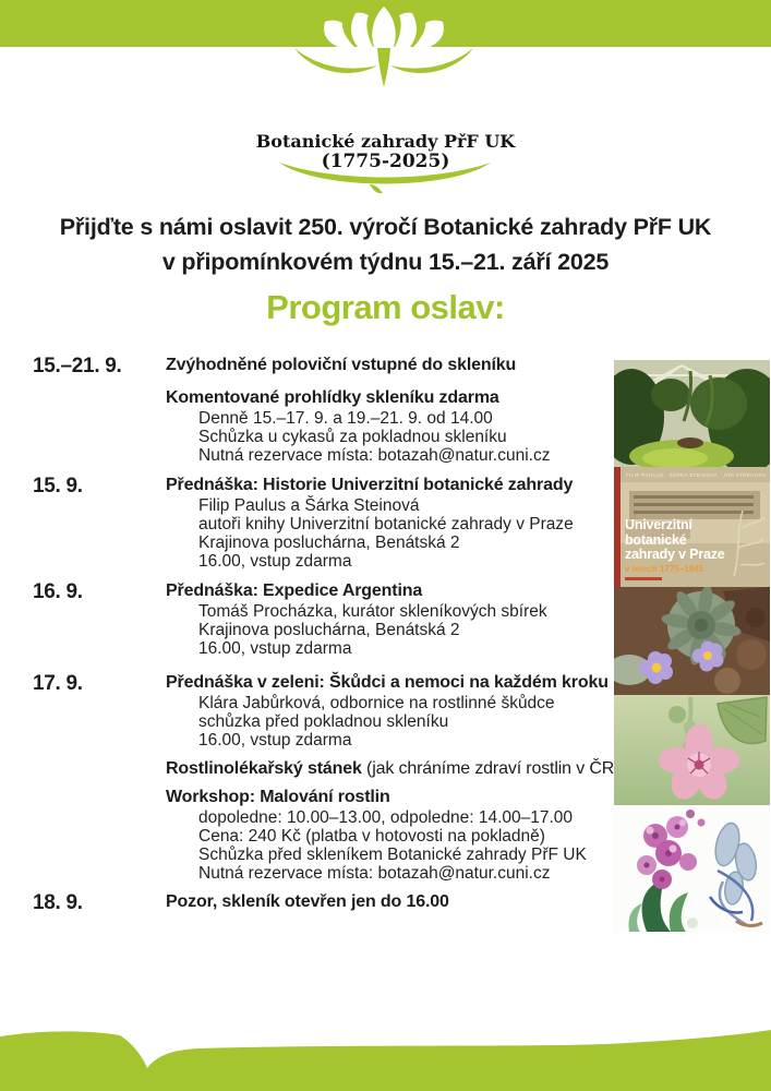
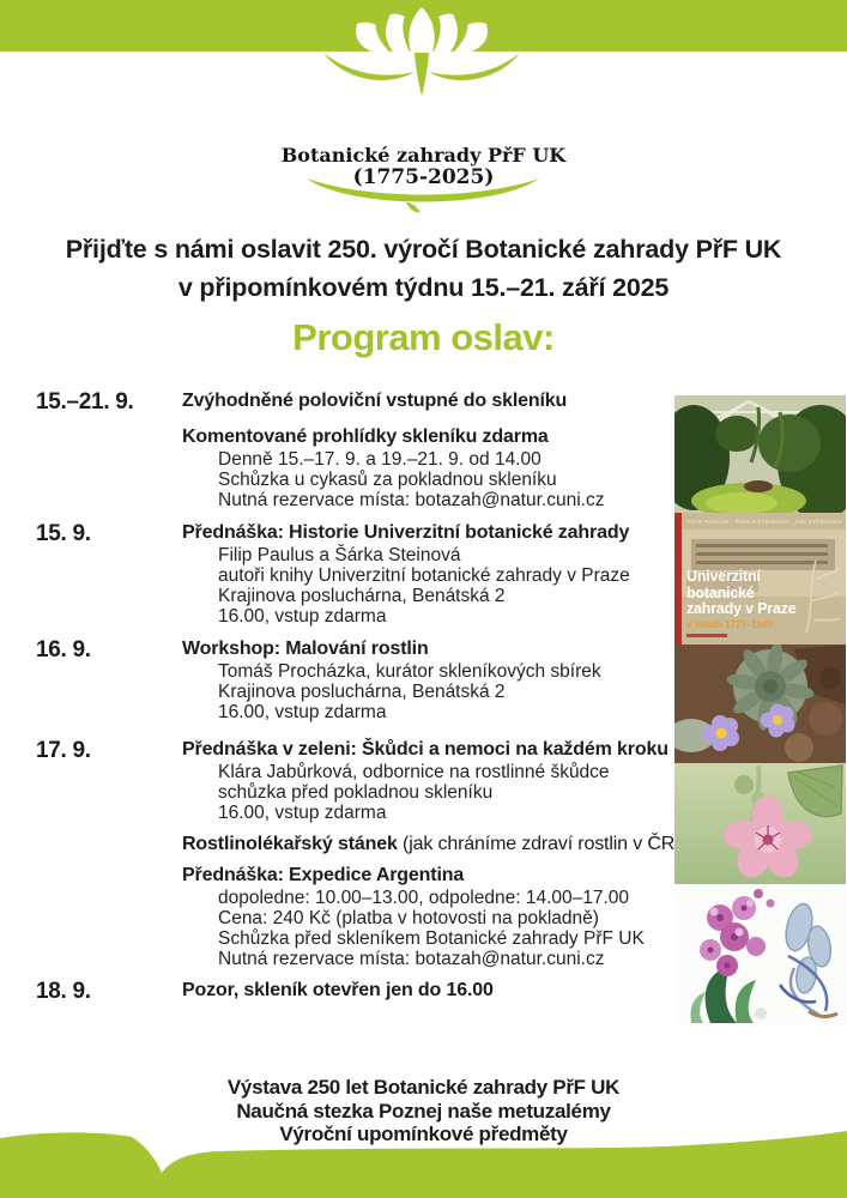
  Botanické zahrady PřF UK
  (1775-2025)
  Přijďte s námi oslavit 250. výročí Botanické zahrady PřF UK
  v připomínkovém týdnu 15.–21. září 2025
  Program oslav:
  15.–21. 9.
  Zvýhodněné poloviční vstupné do skleníku
  Komentované prohlídky skleníku zdarma
  Denně 15.–17. 9. a 19.–21. 9. od 14.00
  Schůzka u cykasů za pokladnou skleníku
  Nutná rezervace místa: botazah@natur.cuni.cz
  15. 9.
  Přednáška: Historie Univerzitní botanické zahrady
  Filip Paulus a Šárka Steinová
  autoři knihy Univerzitní botanické zahrady v Praze
  Krajinova posluchárna, Benátská 2
  16.00, vstup zdarma
  16. 9.
- Přednáška: Expedice Argentina
+ Workshop: Malování rostlin
  Tomáš Procházka, kurátor skleníkových sbírek
  Krajinova posluchárna, Benátská 2
  16.00, vstup zdarma
  17. 9.
  Přednáška v zeleni: Škůdci a nemoci na každém kroku
  Klára Jabůrková, odbornice na rostlinné škůdce
  schůzka před pokladnou skleníku
  16.00, vstup zdarma
  Rostlinolékařský stánek (jak chráníme zdraví rostlin v ČR
- Workshop: Malování rostlin
+ Přednáška: Expedice Argentina
  dopoledne: 10.00–13.00, odpoledne: 14.00–17.00
  Cena: 240 Kč (platba v hotovosti na pokladně)
  Schůzka před skleníkem Botanické zahrady PřF UK
  Nutná rezervace místa: botazah@natur.cuni.cz
  18. 9.
  Pozor, skleník otevřen jen do 16.00
  Univerzitní botanické zahrady v Praze
  v letech 1775–1945
+ Výstava 250 let Botanické zahrady PřF UK
+ Naučná stezka Poznej naše metuzalémy
+ Výroční upomínkové předměty
